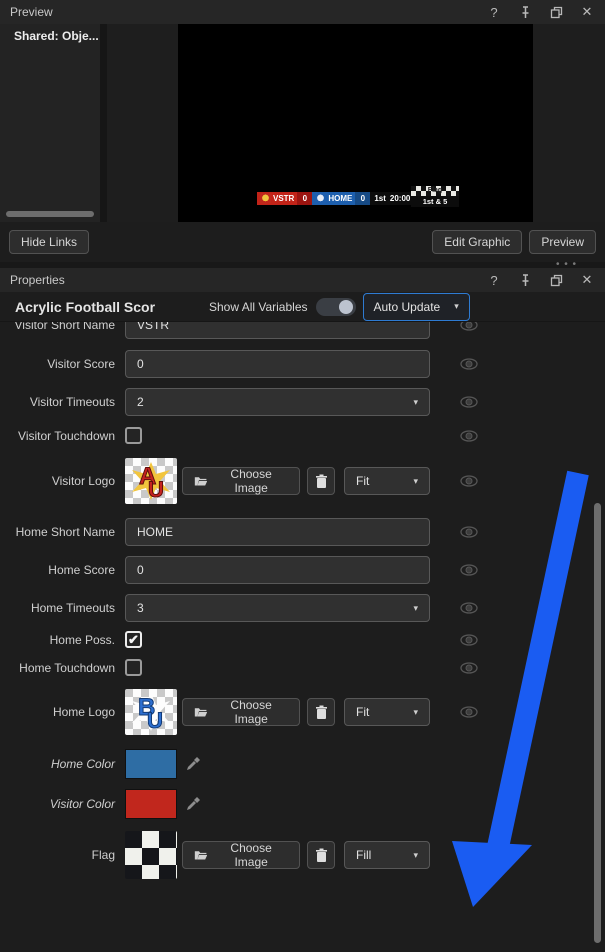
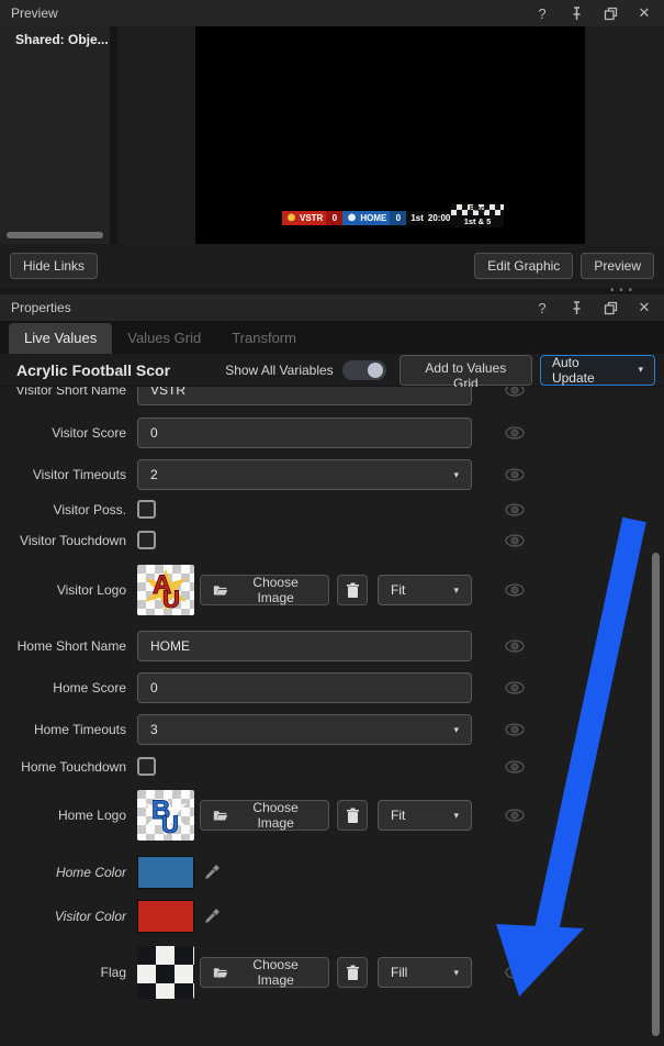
  Preview
  ?
  ✕
  Shared: Obje...
  VSTR
  0
  HOME
  0
  1st
  20:00
  1st & 5
  Hide Links
  Edit Graphic
  Preview
  • • •
  Properties
  ?
  ✕
+ Live Values
+ Values Grid
+ Transform
  Acrylic Football Scor
  Show All Variables
+ Add to Values Grid
  Auto Update
  ▾
  Visitor Short Name
  VSTR
  Visitor Score
  0
  Visitor Timeouts
  2
  ▾
+ Visitor Poss.
  Visitor Touchdown
  Visitor Logo
  A
  U
  Choose Image
  Fit
  ▾
  Home Short Name
  HOME
  Home Score
  0
  Home Timeouts
  3
  ▾
- Home Poss.
  Home Touchdown
  Home Logo
  B
  U
  Choose Image
  Fit
  ▾
  Home Color
  Visitor Color
  Flag
  Choose Image
  Fill
  ▾
